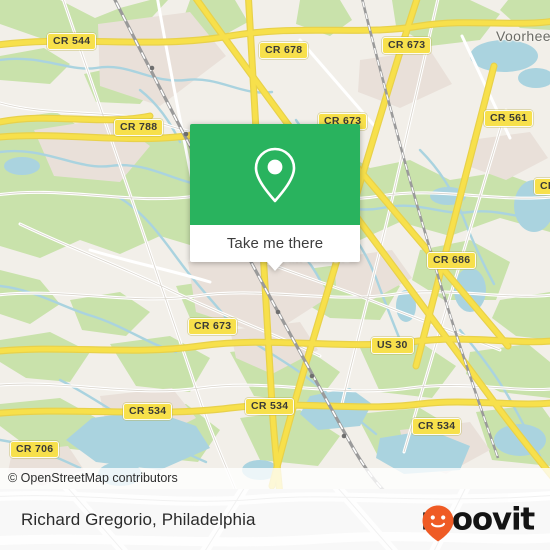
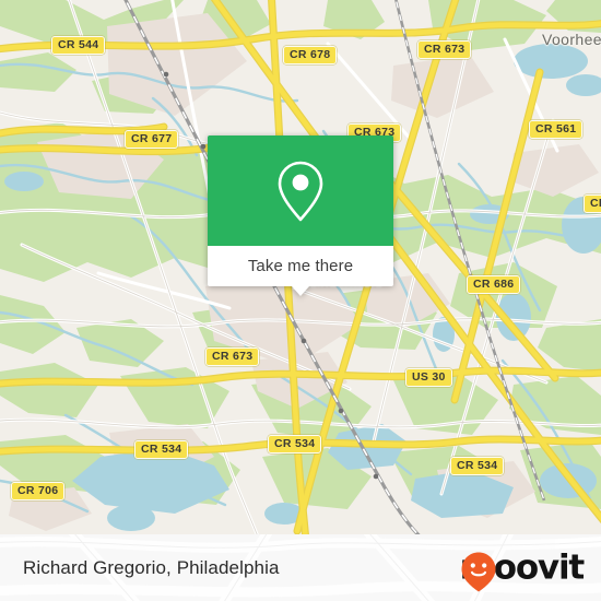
  CR 544
  CR 678
  CR 673
- CR 788
+ CR 677
  CR 673
  CR 561
  CR 686
  CR 673
  US 30
  CR 534
  CR 534
  CR 534
  CR 706
  Voorhee
- © OpenStreetMap contributors
  Take me there
  Richard Gregorio, Philadelphia
  oovit
